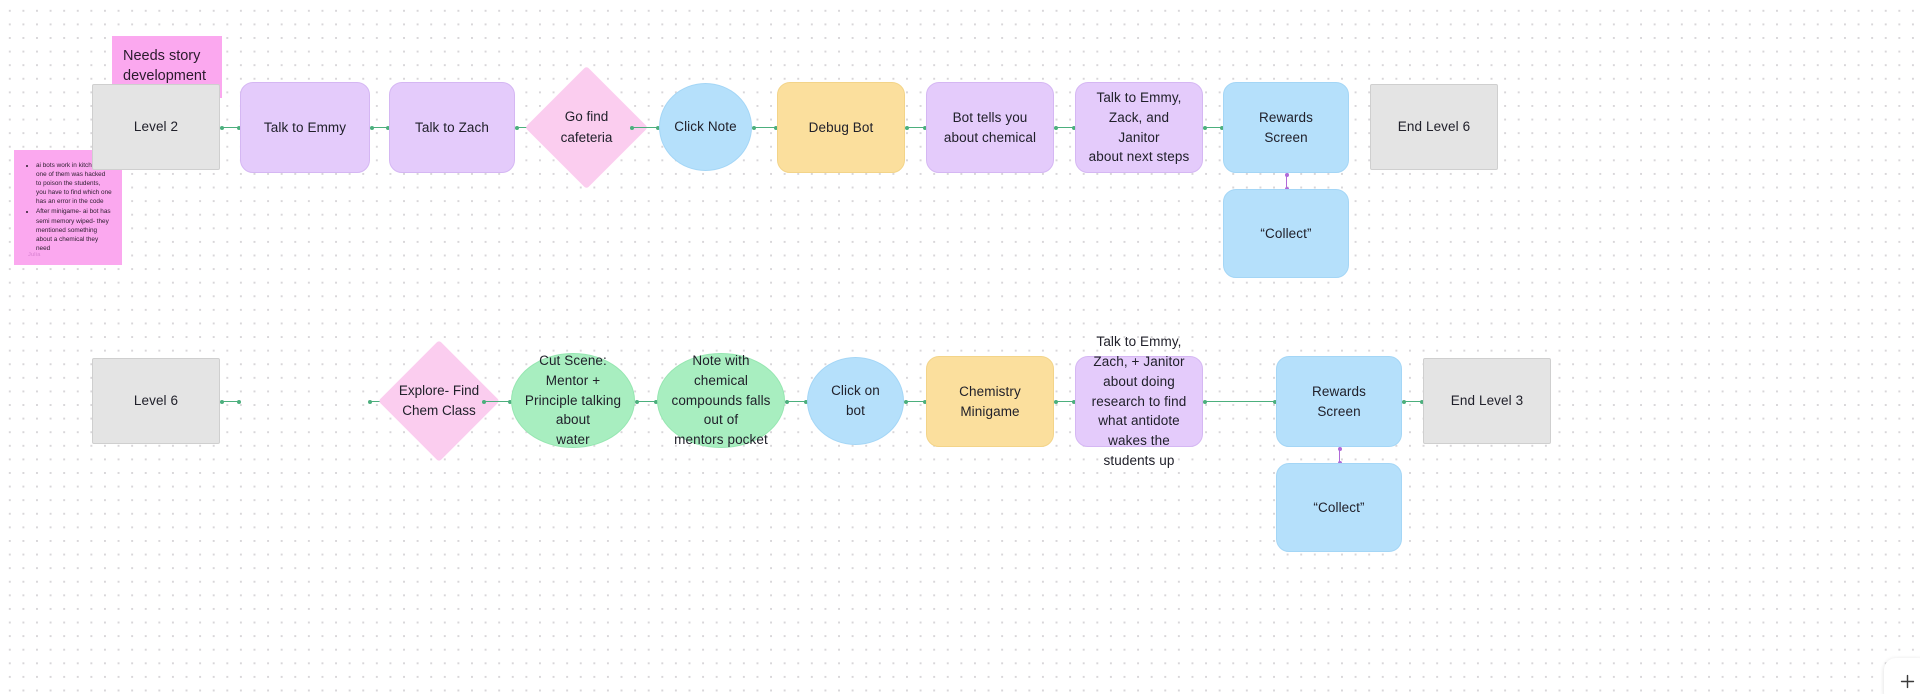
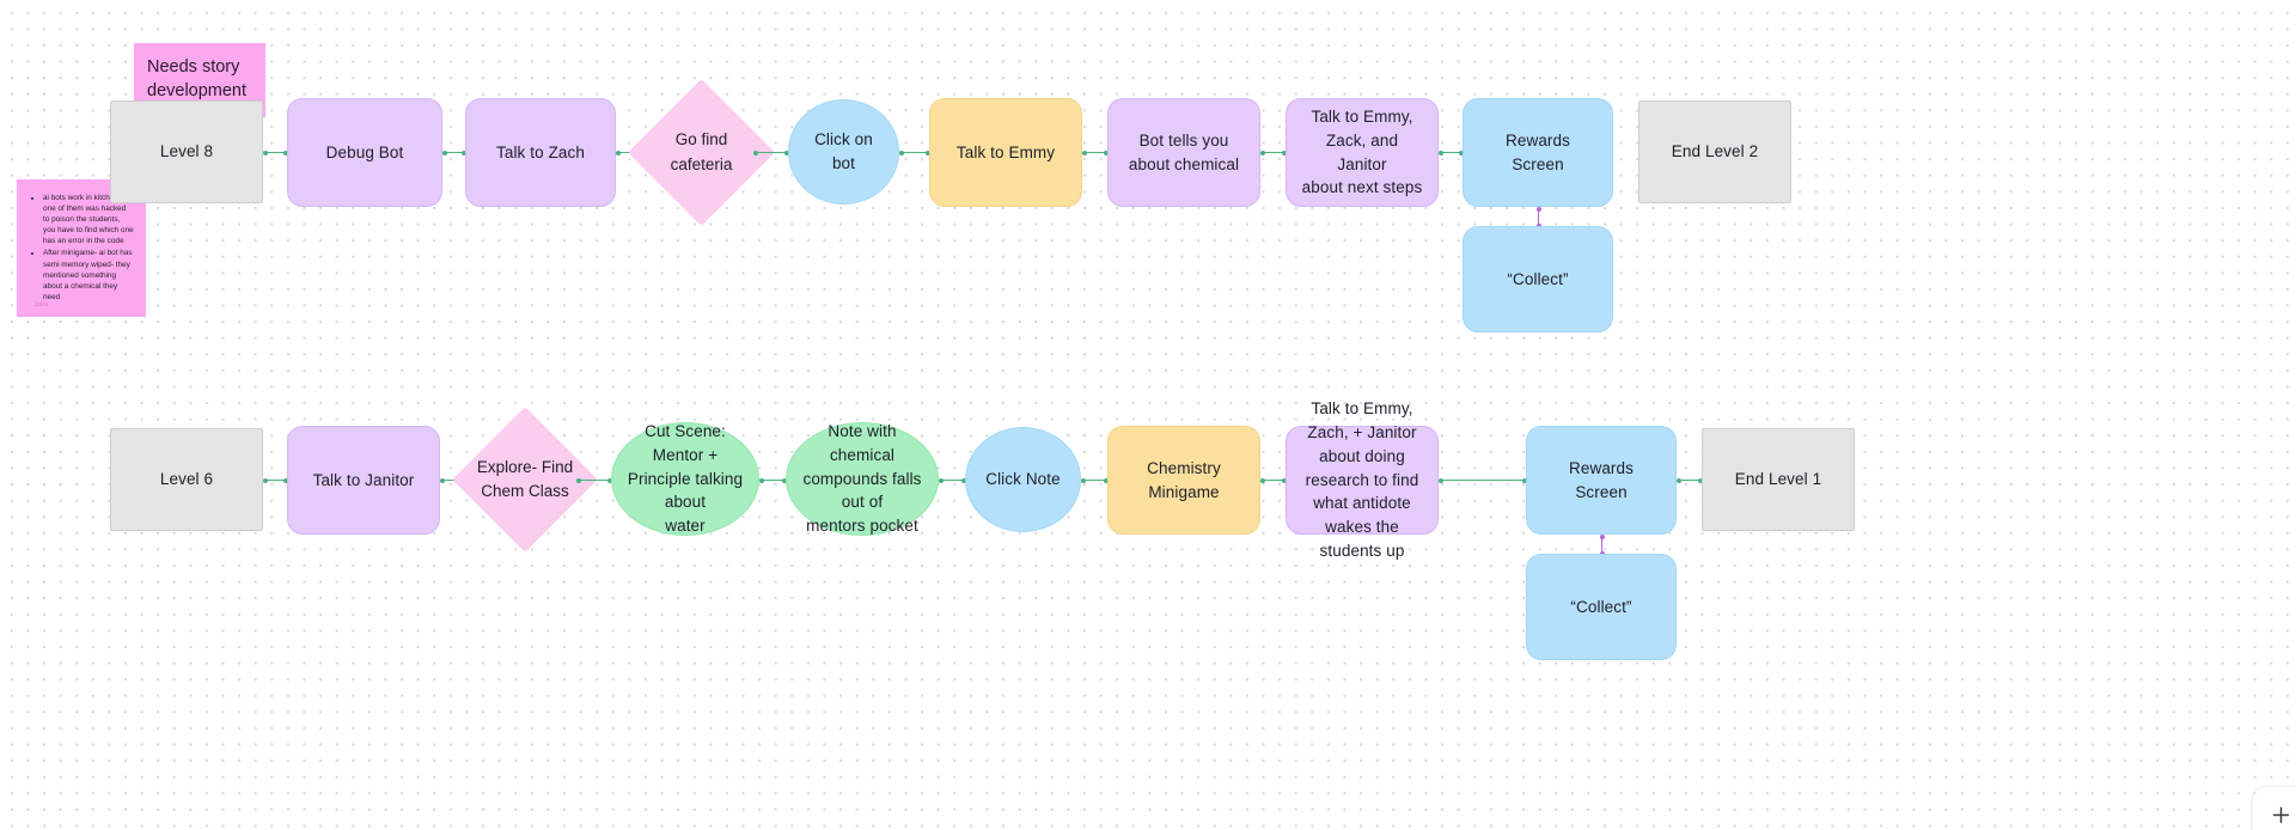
  Needs story development
- Level 2
+ Level 8
- Talk to Emmy
+ Debug Bot
  Talk to Zach
  Go find
  cafeteria
- Click Note
+ Click on bot
- Debug Bot
+ Talk to Emmy
  Bot tells you about chemical
  Talk to Emmy, Zack, and Janitor
  about next steps
  Rewards Screen
- End Level 6
+ End Level 2
  “Collect”
  Level 6
+ Talk to Janitor
  Explore- Find
  Chem Class
  Cut Scene: Mentor +
  Principle talking about
  water
  Note with chemical
  compounds falls out of
  mentors pocket
- Click on bot
+ Click Note
  Chemistry Minigame
  Talk to Emmy, Zach, + Janitor
  about doing research to find
  what antidote wakes the
  students up
  Rewards Screen
- End Level 3
+ End Level 1
  “Collect”
